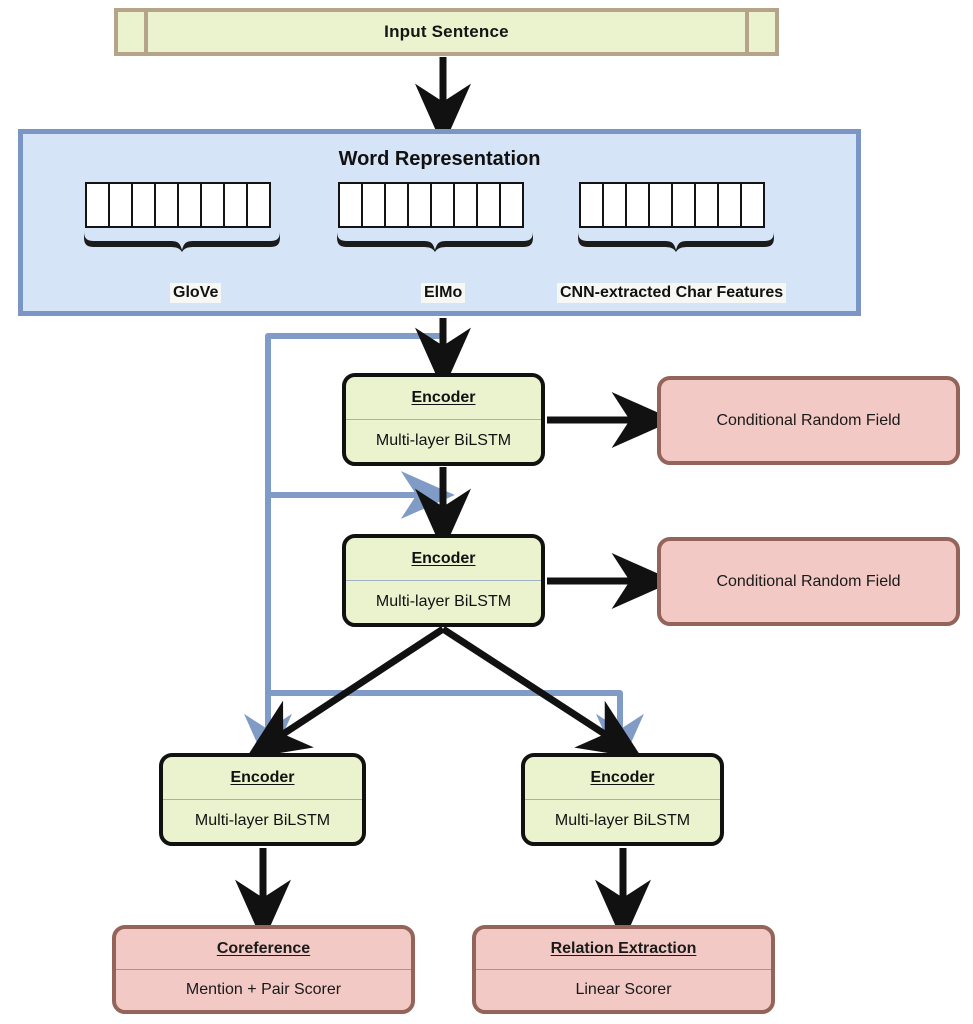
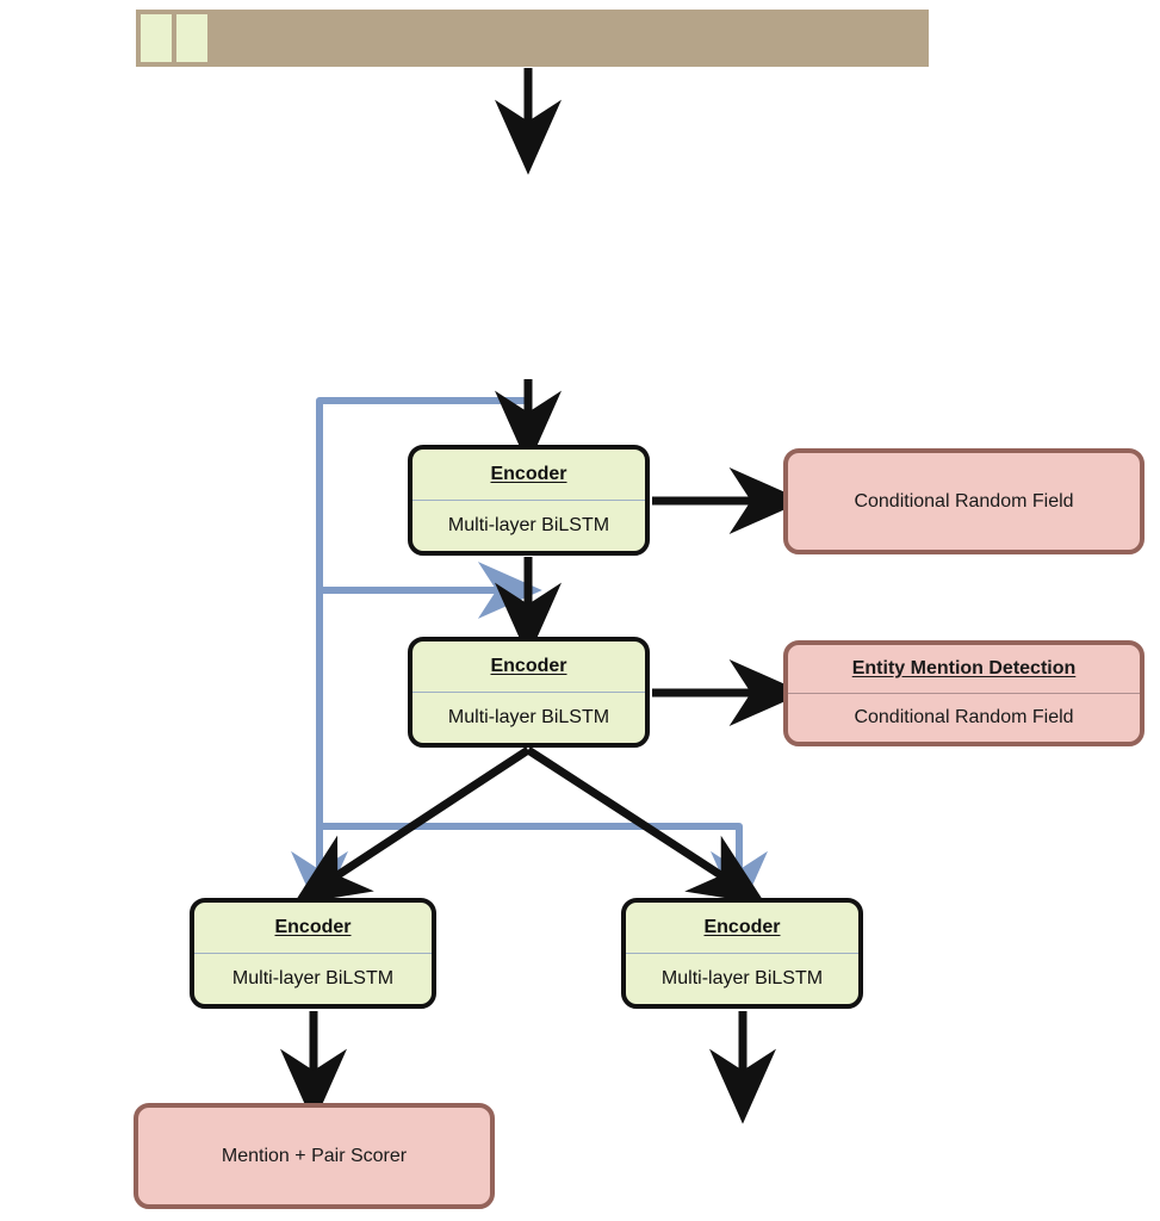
- Input Sentence
- Word Representation
- GloVe
- ElMo
- CNN-extracted Char Features
  Encoder
  Multi-layer BiLSTM
  Encoder
  Multi-layer BiLSTM
  Encoder
  Multi-layer BiLSTM
  Encoder
  Multi-layer BiLSTM
  Conditional Random Field
+ Entity Mention Detection
  Conditional Random Field
- Coreference
  Mention + Pair Scorer
- Relation Extraction
- Linear Scorer
